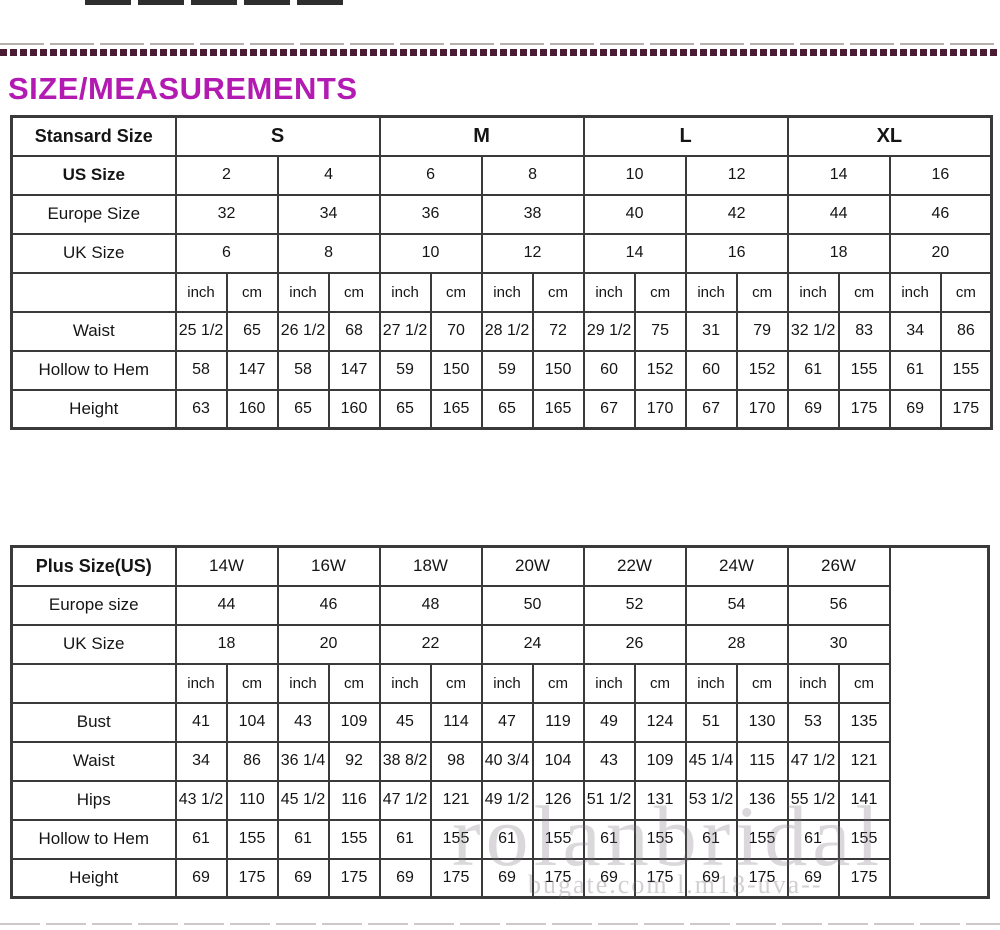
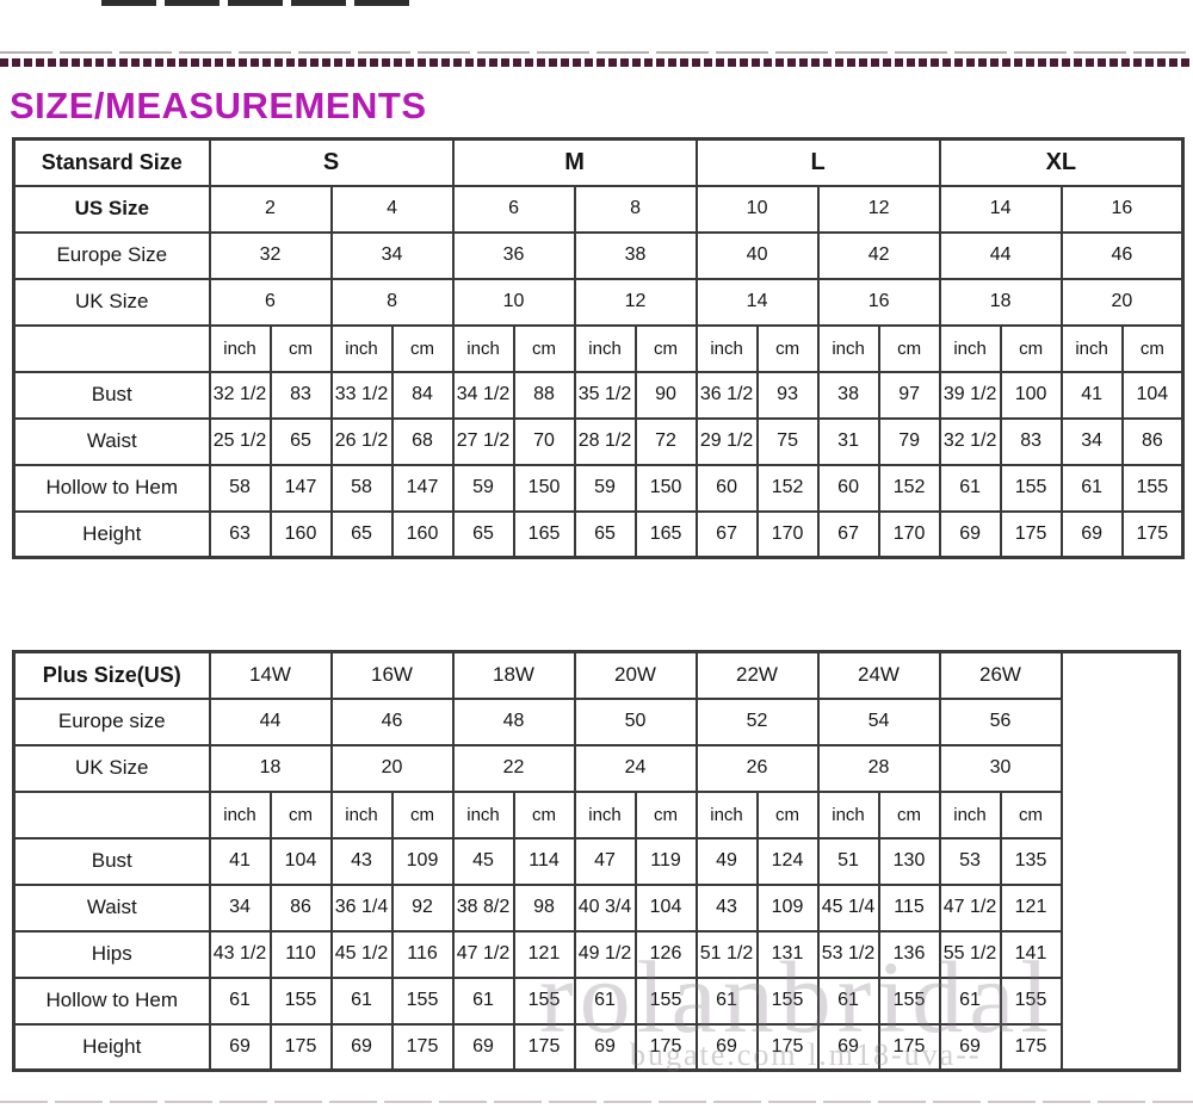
  SIZE/MEASUREMENTS
  Stansard Size	S	M	L	XL
  US Size	2	4	6	8	10	12	14	16
  Europe Size	32	34	36	38	40	42	44	46
  UK Size	6	8	10	12	14	16	18	20
  	inch	cm	inch	cm	inch	cm	inch	cm	inch	cm	inch	cm	inch	cm	inch	cm
+ Bust	32 1/2	83	33 1/2	84	34 1/2	88	35 1/2	90	36 1/2	93	38	97	39 1/2	100	41	104
  Waist	25 1/2	65	26 1/2	68	27 1/2	70	28 1/2	72	29 1/2	75	31	79	32 1/2	83	34	86
  Hollow to Hem	58	147	58	147	59	150	59	150	60	152	60	152	61	155	61	155
  Height	63	160	65	160	65	165	65	165	67	170	67	170	69	175	69	175
  Plus Size(US)	14W	16W	18W	20W	22W	24W	26W
  Europe size	44	46	48	50	52	54	56
  UK Size	18	20	22	24	26	28	30
  	inch	cm	inch	cm	inch	cm	inch	cm	inch	cm	inch	cm	inch	cm
  Bust	41	104	43	109	45	114	47	119	49	124	51	130	53	135
  Waist	34	86	36 1/4	92	38 8/2	98	40 3/4	104	43	109	45 1/4	115	47 1/2	121
  Hips	43 1/2	110	45 1/2	116	47 1/2	121	49 1/2	126	51 1/2	131	53 1/2	136	55 1/2	141
  Hollow to Hem	61	155	61	155	61	155	61	155	61	155	61	155	61	155
  Height	69	175	69	175	69	175	69	175	69	175	69	175	69	175
  rolanbridal
  bugate.com l.m18-uva--
